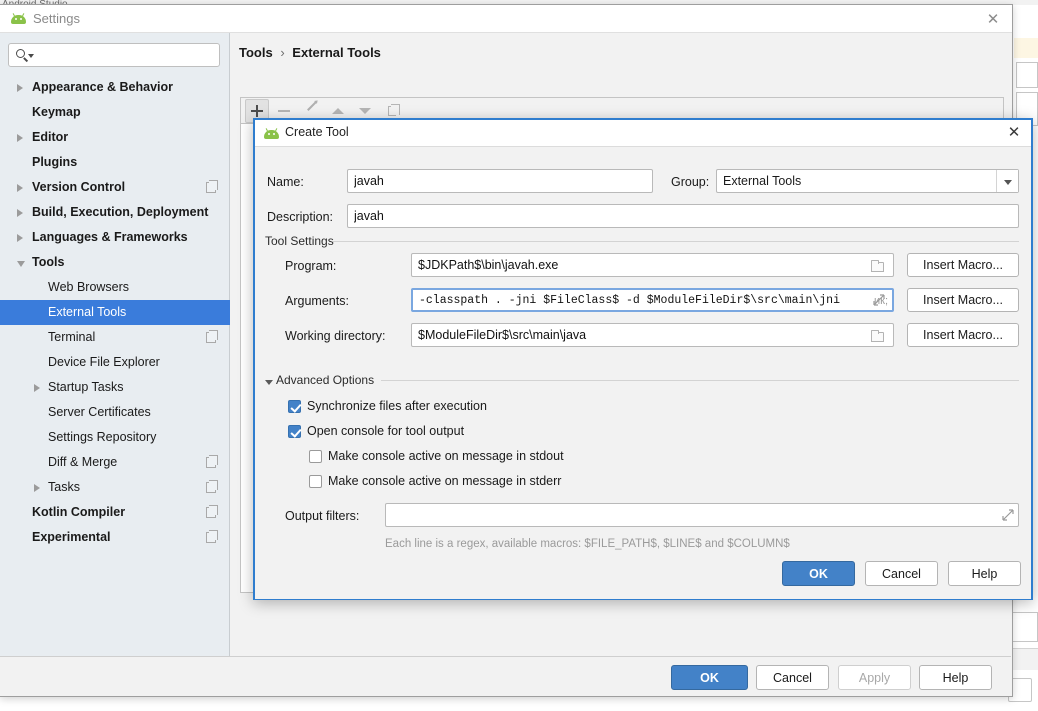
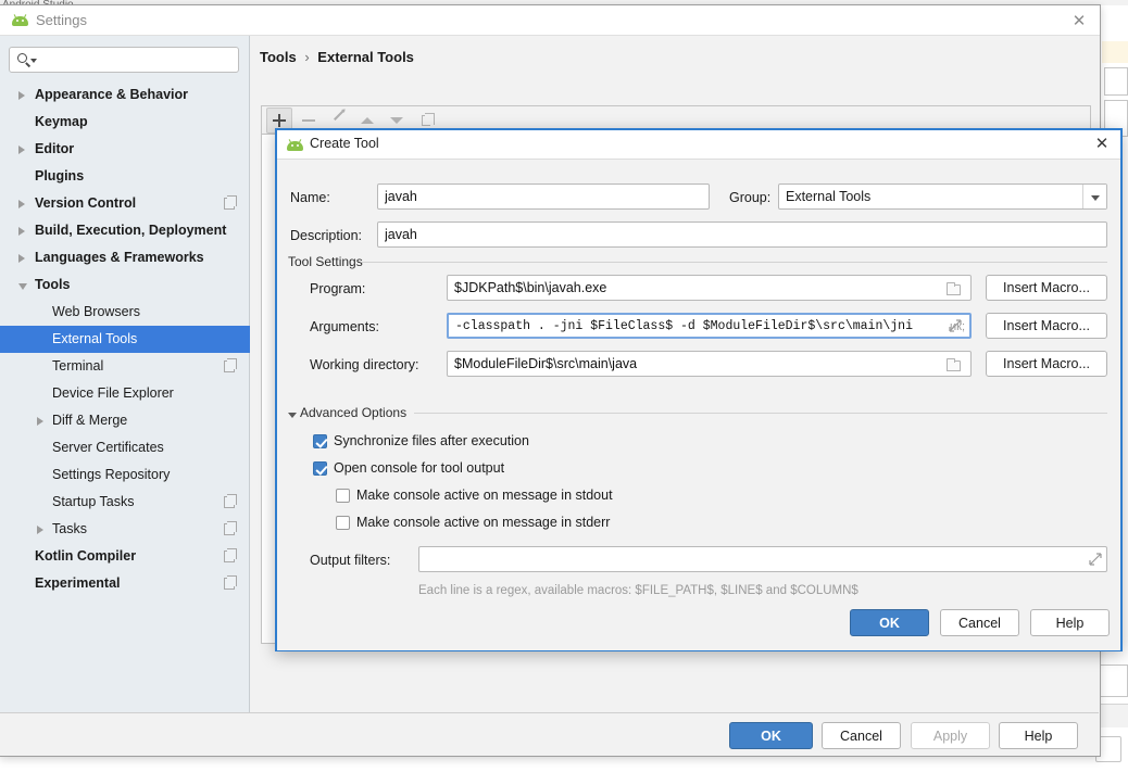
  Settings
  ✕
  Appearance & Behavior
  Keymap
  Editor
  Plugins
  Version Control
  Build, Execution, Deployment
  Languages & Frameworks
  Tools
  Web Browsers
  External Tools
  Terminal
  Device File Explorer
- Startup Tasks
+ Diff & Merge
  Server Certificates
  Settings Repository
- Diff & Merge
+ Startup Tasks
  Tasks
  Kotlin Compiler
  Experimental
  Tools › External Tools
  OK
  Cancel
  Apply
  Help
  Create Tool
  ✕
  Name:
  javah
  Group:
  External Tools
  Description:
  javah
  Tool Settings
  Program:
  $JDKPath$\bin\javah.exe
  Insert Macro...
  Arguments:
  -classpath . -jni $FileClass$ -d $ModuleFileDir$\src\main\jni
  ик;
  Insert Macro...
  Working directory:
  $ModuleFileDir$\src\main\java
  Insert Macro...
  Advanced Options
  Synchronize files after execution
  Open console for tool output
  Make console active on message in stdout
  Make console active on message in stderr
  Output filters:
  Each line is a regex, available macros: $FILE_PATH$, $LINE$ and $COLUMN$
  OK
  Cancel
  Help
